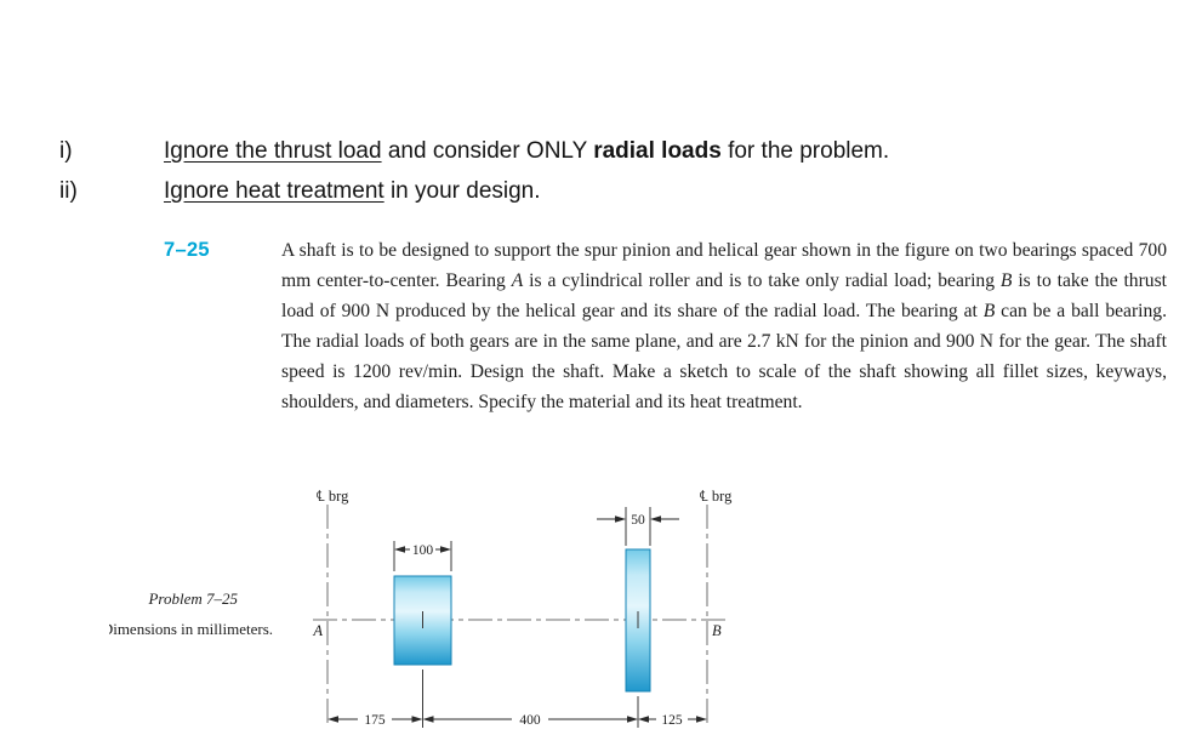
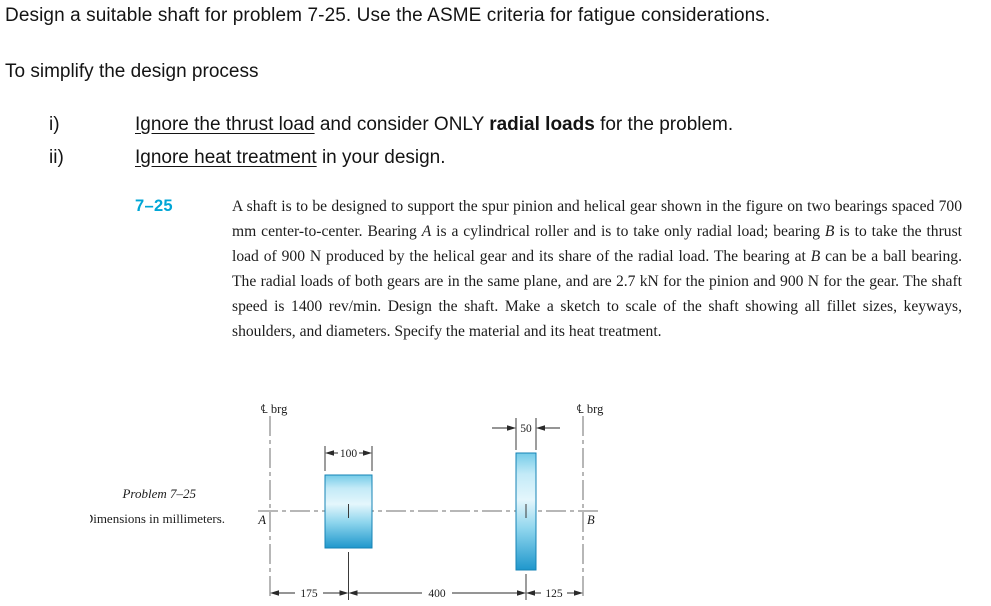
+ Design a suitable shaft for problem 7-25. Use the ASME criteria for fatigue considerations.
+ To simplify the design process
  i)
  Ignore the thrust load and consider ONLY radial loads for the problem.
  ii)
  Ignore heat treatment in your design.
  7–25
- A shaft is to be designed to support the spur pinion and helical gear shown in the figure on two bearings spaced 700 mm center-to-center. Bearing A is a cylindrical roller and is to take only radial load; bearing B is to take the thrust load of 900 N produced by the helical gear and its share of the radial load. The bearing at B can be a ball bearing. The radial loads of both gears are in the same plane, and are 2.7 kN for the pinion and 900 N for the gear. The shaft speed is 1200 rev/min. Design the shaft. Make a sketch to scale of the shaft showing all fillet sizes, keyways, shoulders, and diameters. Specify the material and its heat treatment.
+ A shaft is to be designed to support the spur pinion and helical gear shown in the figure on two bearings spaced 700 mm center-to-center. Bearing A is a cylindrical roller and is to take only radial load; bearing B is to take the thrust load of 900 N produced by the helical gear and its share of the radial load. The bearing at B can be a ball bearing. The radial loads of both gears are in the same plane, and are 2.7 kN for the pinion and 900 N for the gear. The shaft speed is 1400 rev/min. Design the shaft. Make a sketch to scale of the shaft showing all fillet sizes, keyways, shoulders, and diameters. Specify the material and its heat treatment.
  100
  50
  175
  400
  125
  ℄ brg
  ℄ brg
  A
  B
  Problem 7–25
  imensions in millimeters.
